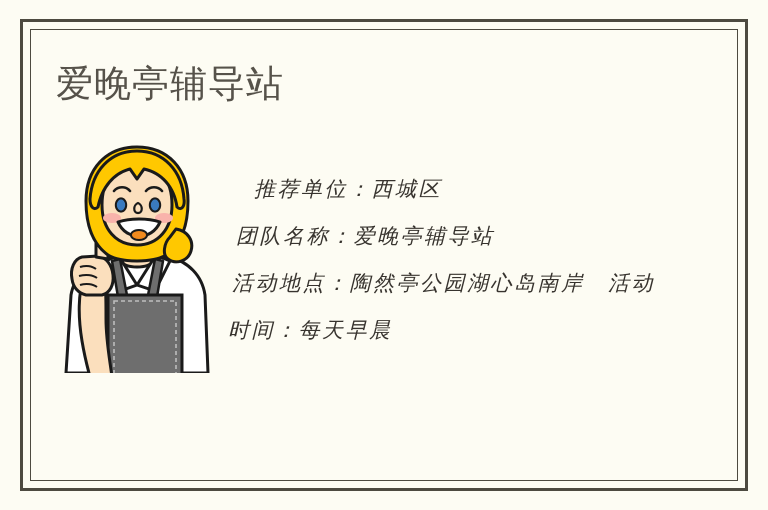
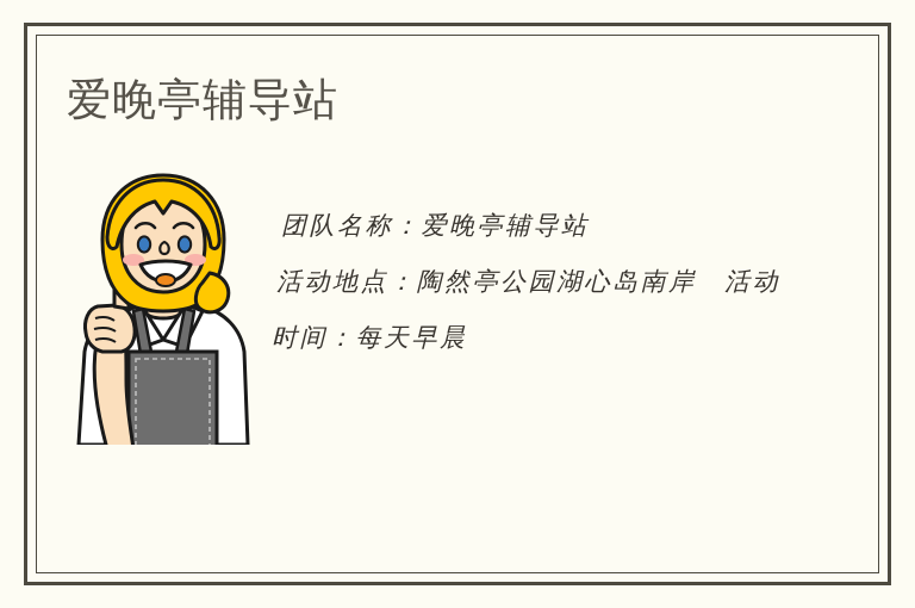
  爱晚亭辅导站
- 推荐单位：西城区
  团队名称：爱晚亭辅导站
  活动地点：陶然亭公园湖心岛南岸 活动时间：每天早晨
